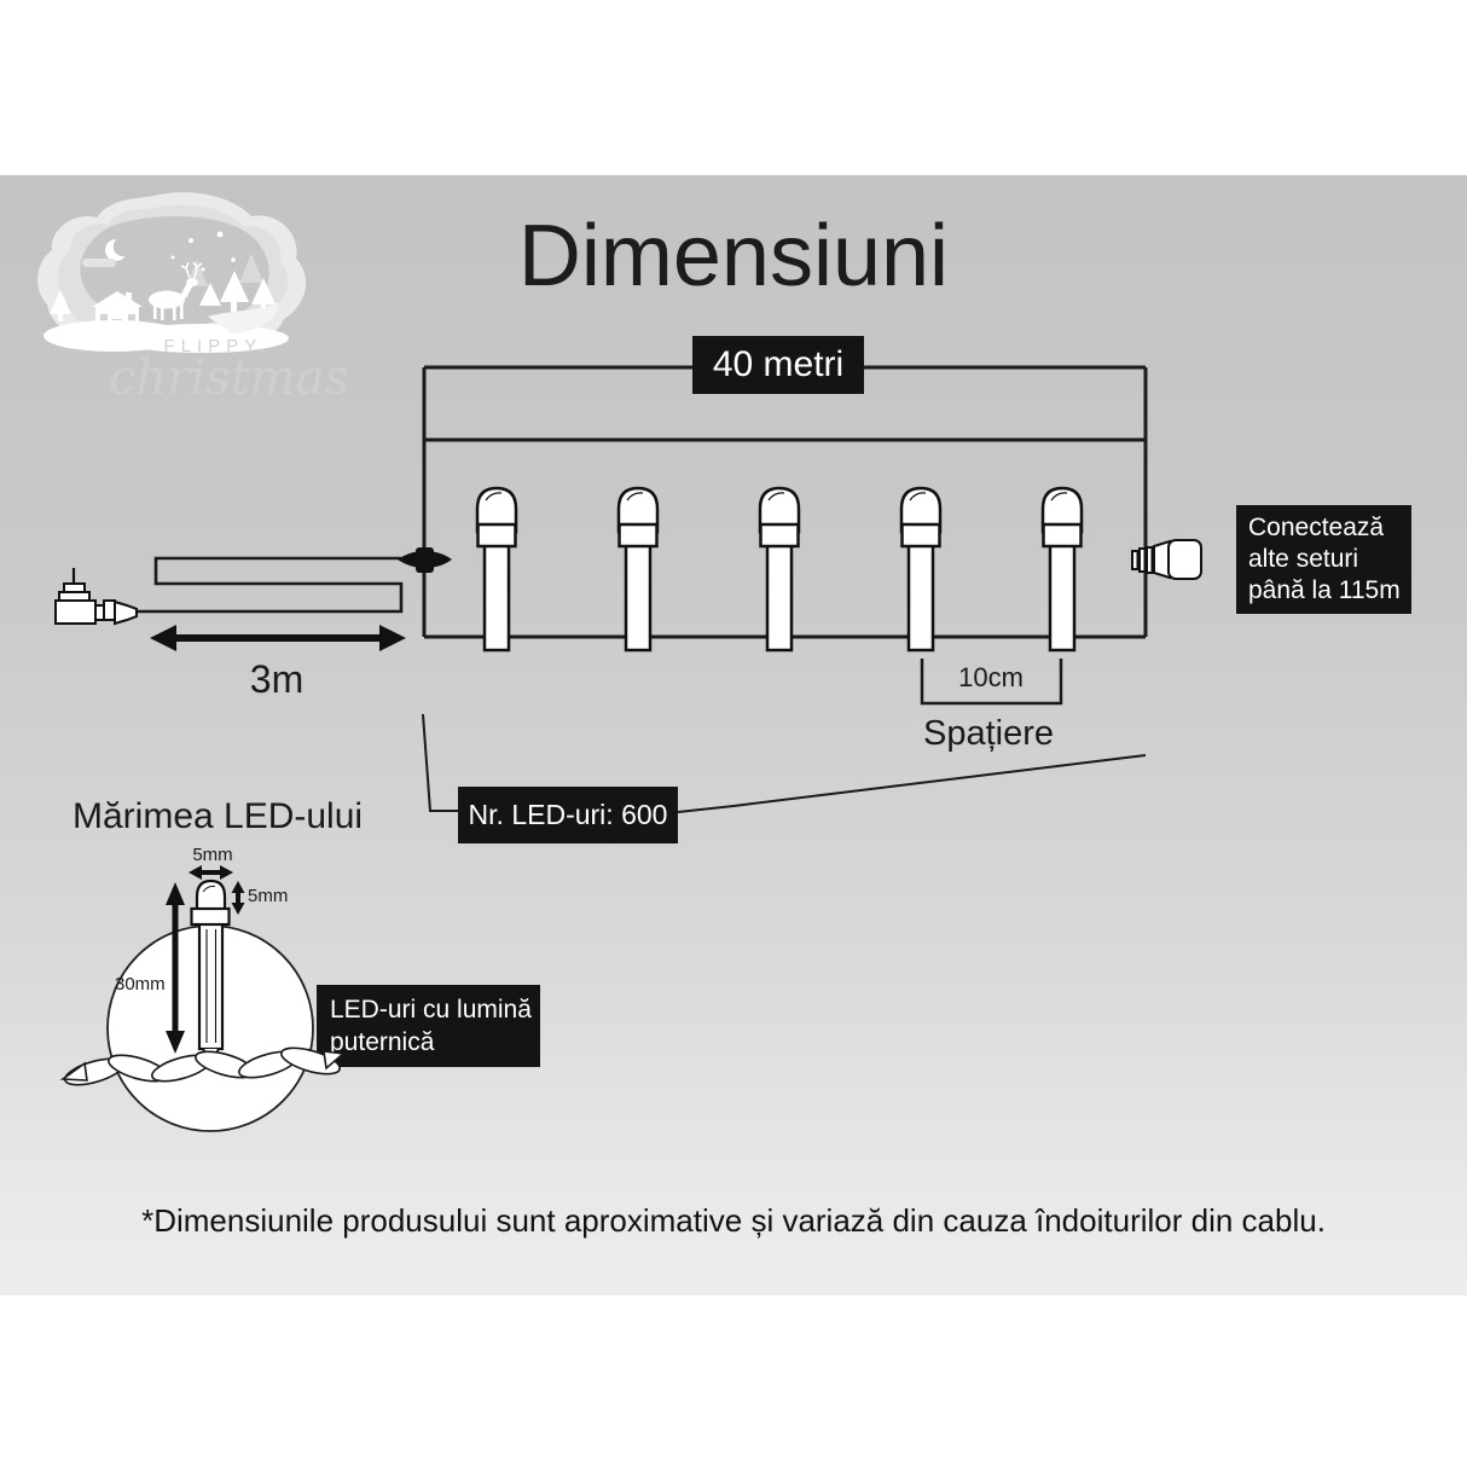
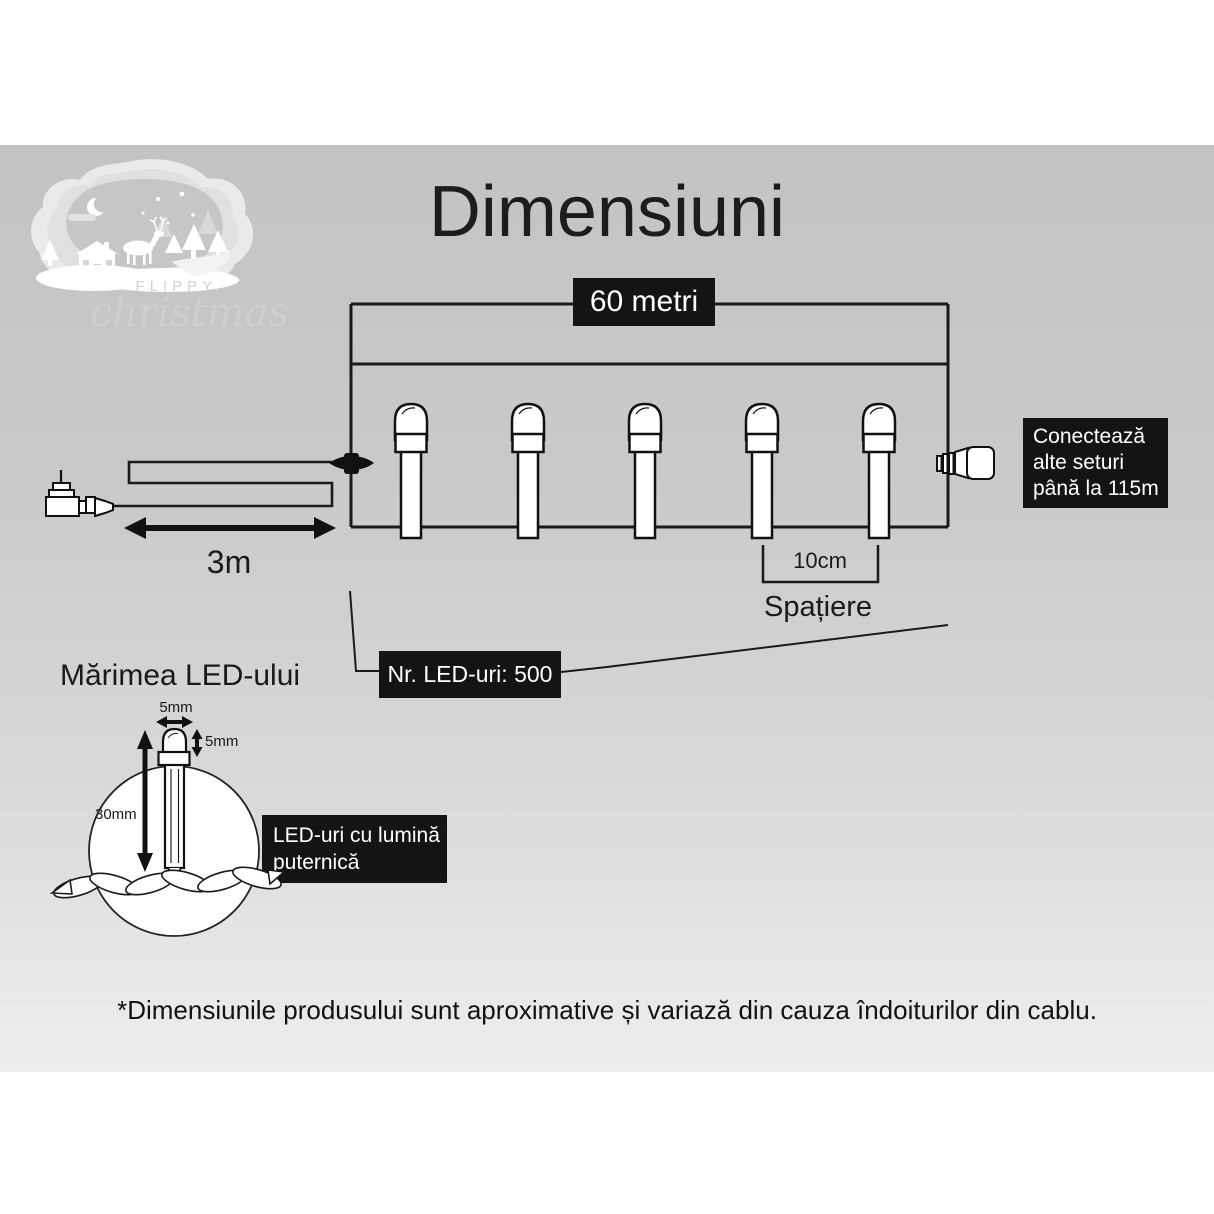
  Dimensiuni
- 40 metri
+ 60 metri
  Conectează
  alte seturi
  până la 115m
- Nr. LED-uri: 600
+ Nr. LED-uri: 500
  LED-uri cu lumină
  puternică
  3m
  10cm
  Spațiere
  Mărimea LED-ului
  5mm
  5mm
  30mm
  *Dimensiunile produsului sunt aproximative și variază din cauza îndoiturilor din cablu.
  FLIPPY.
  christmas
